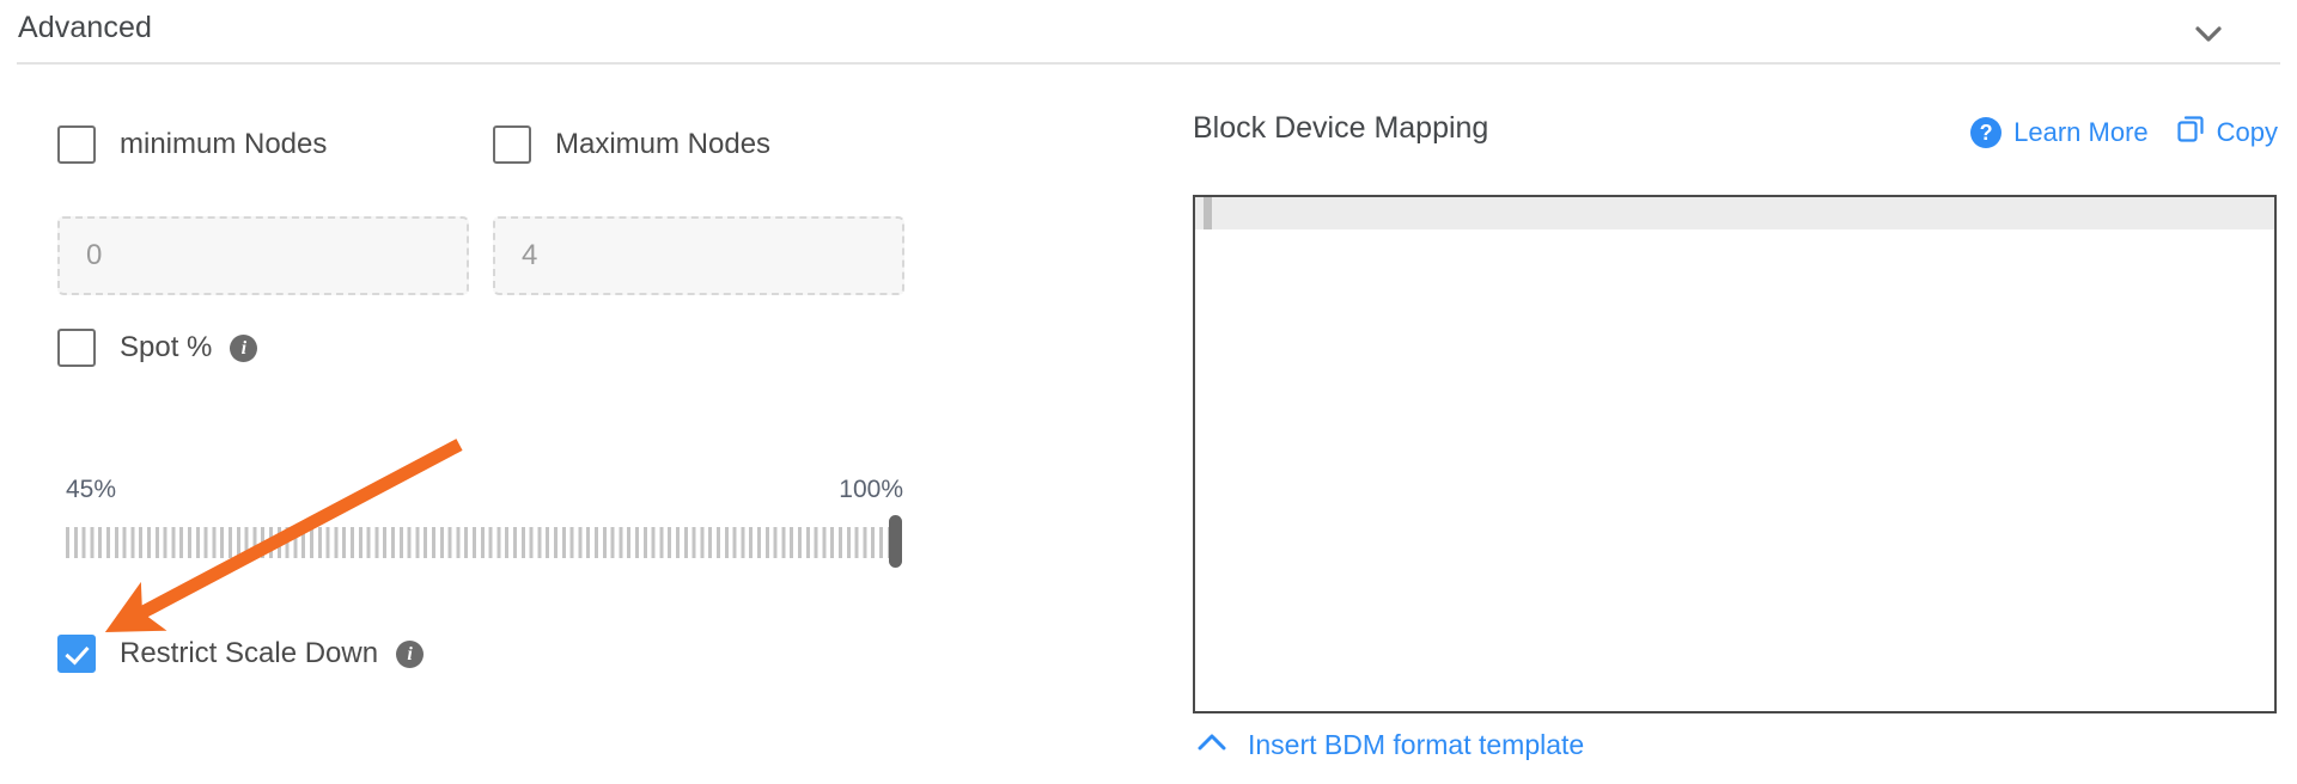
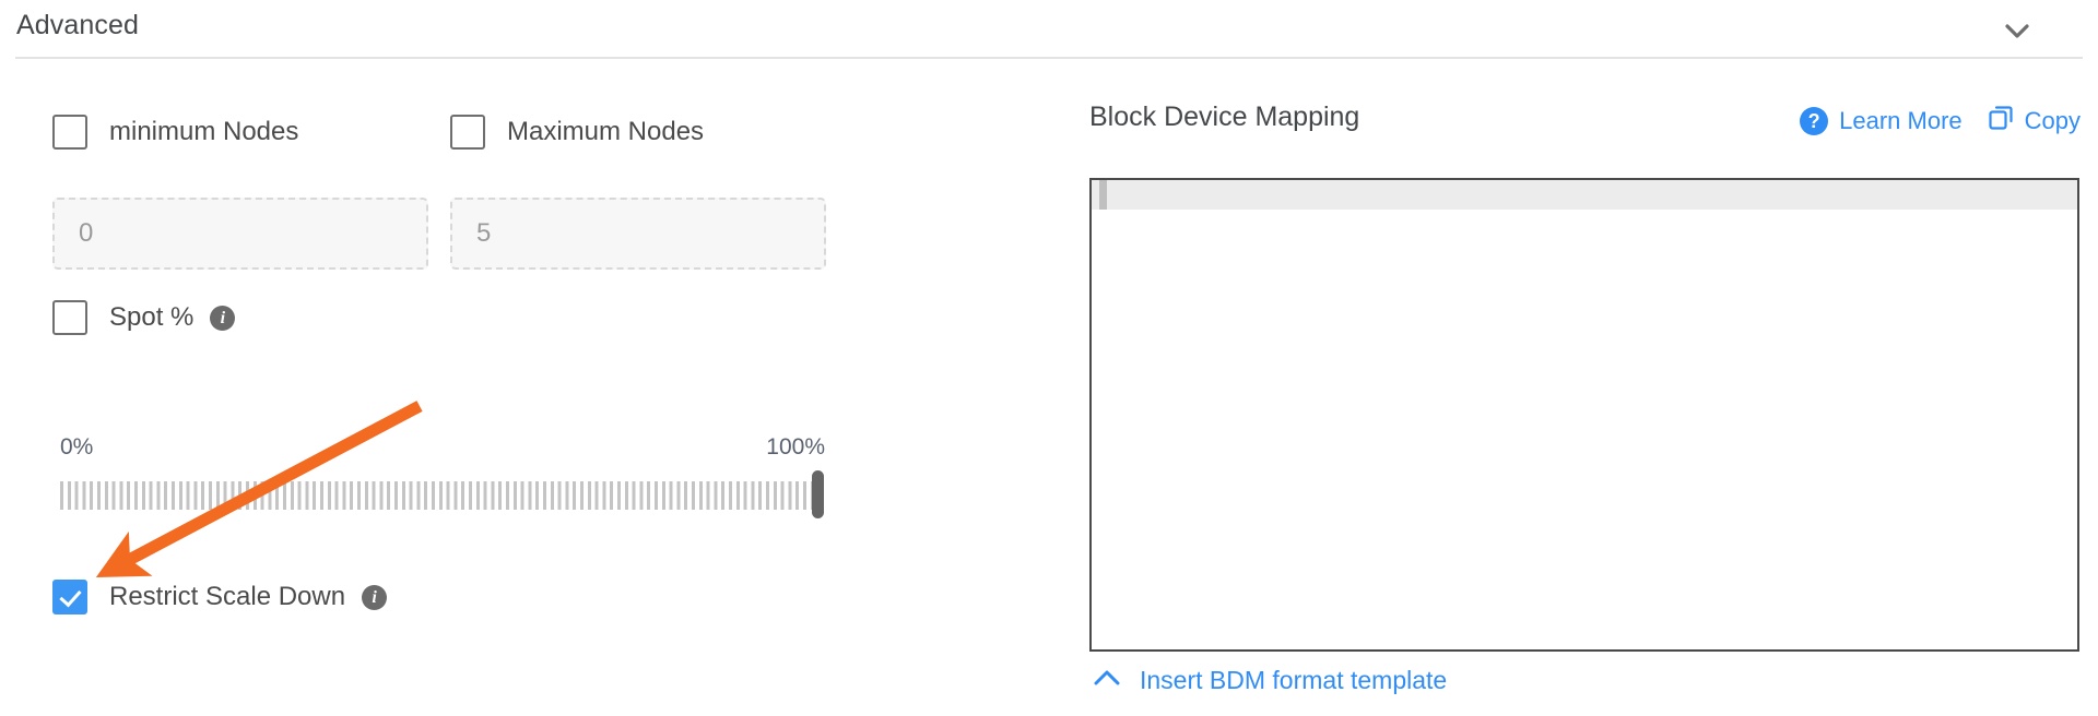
  Advanced
  minimum Nodes
  Maximum Nodes
  0
- 4
+ 5
  Spot %
  i
- 45%
+ 0%
  100%
  Restrict Scale Down
  i
  Block Device Mapping
  ?
  Learn More
  Copy
  Insert BDM format template
